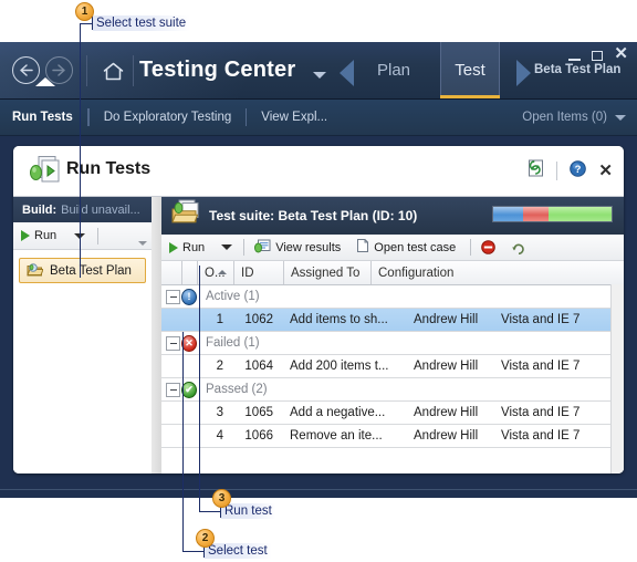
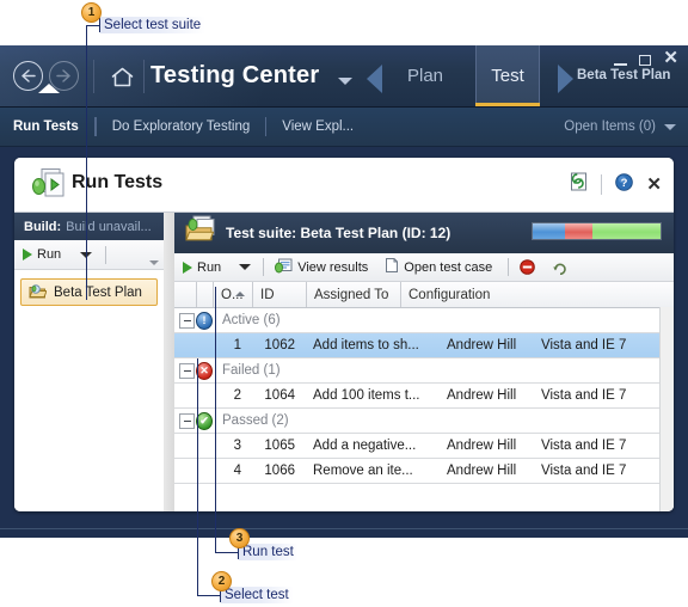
  1
  Select test suite
  Testing Center
  Plan
  Test
  Beta Test Plan
  ✕
  Run Tests
  Do Exploratory Testing
  View Expl...
  Open Items (0)
  Run Tests
  ?
  ✕
  Build:
  Buid unavail...
  Run
  Beta Test Plan
- Test suite: Beta Test Plan (ID: 10)
+ Test suite: Beta Test Plan (ID: 12)
  Run
  View results
  Open test case
  O...
  ID
  Assigned To
  Configuration
  !
- Active (1)
+ Active (6)
  1
  1062
  Add items to sh...
  Andrew Hill
  Vista and IE 7
  ✕
  Failed (1)
  2
  1064
- Add 200 items t...
+ Add 100 items t...
  Andrew Hill
  Vista and IE 7
  ✔
  Passed (2)
  3
  1065
  Add a negative...
  Andrew Hill
  Vista and IE 7
  4
  1066
  Remove an ite...
  Andrew Hill
  Vista and IE 7
  3
  Run test
  2
  Select test
